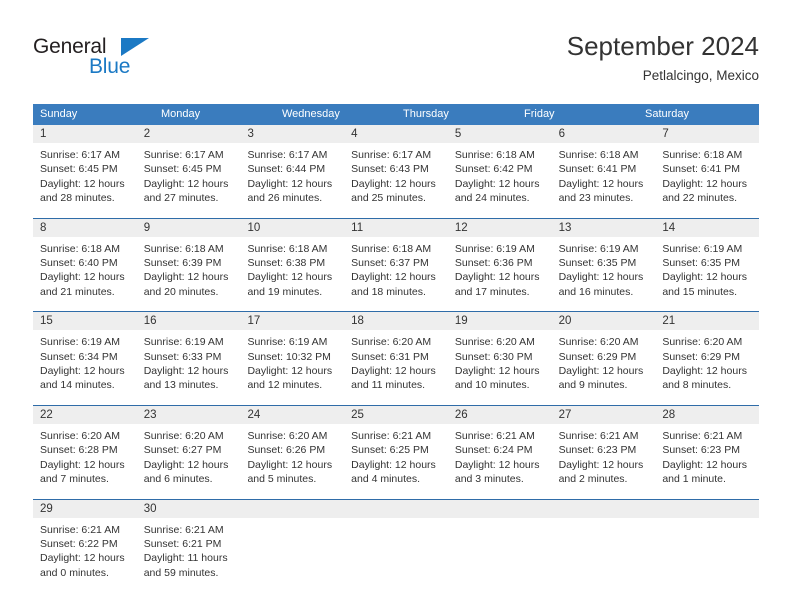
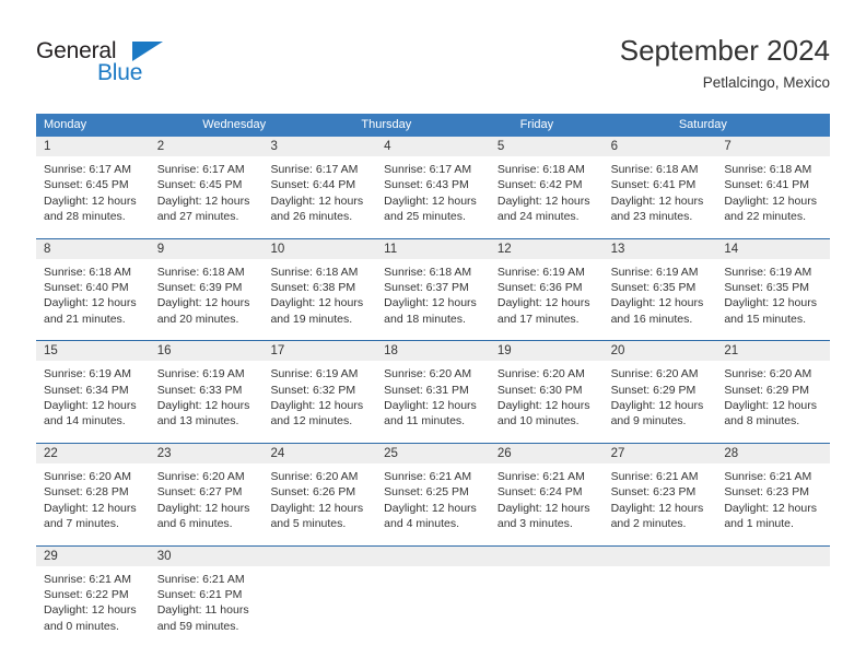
  General
  Blue
  September 2024
  Petlalcingo, Mexico
- Sunday
  Monday
  Wednesday
  Thursday
  Friday
  Saturday
  1
  Sunrise: 6:17 AM
  Sunset: 6:45 PM
  Daylight: 12 hours
  and 28 minutes.
  2
  Sunrise: 6:17 AM
  Sunset: 6:45 PM
  Daylight: 12 hours
  and 27 minutes.
  3
  Sunrise: 6:17 AM
  Sunset: 6:44 PM
  Daylight: 12 hours
  and 26 minutes.
  4
  Sunrise: 6:17 AM
  Sunset: 6:43 PM
  Daylight: 12 hours
  and 25 minutes.
  5
  Sunrise: 6:18 AM
  Sunset: 6:42 PM
  Daylight: 12 hours
  and 24 minutes.
  6
  Sunrise: 6:18 AM
  Sunset: 6:41 PM
  Daylight: 12 hours
  and 23 minutes.
  7
  Sunrise: 6:18 AM
  Sunset: 6:41 PM
  Daylight: 12 hours
  and 22 minutes.
  8
  Sunrise: 6:18 AM
  Sunset: 6:40 PM
  Daylight: 12 hours
  and 21 minutes.
  9
  Sunrise: 6:18 AM
  Sunset: 6:39 PM
  Daylight: 12 hours
  and 20 minutes.
  10
  Sunrise: 6:18 AM
  Sunset: 6:38 PM
  Daylight: 12 hours
  and 19 minutes.
  11
  Sunrise: 6:18 AM
  Sunset: 6:37 PM
  Daylight: 12 hours
  and 18 minutes.
  12
  Sunrise: 6:19 AM
  Sunset: 6:36 PM
  Daylight: 12 hours
  and 17 minutes.
  13
  Sunrise: 6:19 AM
  Sunset: 6:35 PM
  Daylight: 12 hours
  and 16 minutes.
  14
  Sunrise: 6:19 AM
  Sunset: 6:35 PM
  Daylight: 12 hours
  and 15 minutes.
  15
  Sunrise: 6:19 AM
  Sunset: 6:34 PM
  Daylight: 12 hours
  and 14 minutes.
  16
  Sunrise: 6:19 AM
  Sunset: 6:33 PM
  Daylight: 12 hours
  and 13 minutes.
  17
  Sunrise: 6:19 AM
- Sunset: 10:32 PM
+ Sunset: 6:32 PM
  Daylight: 12 hours
  and 12 minutes.
  18
  Sunrise: 6:20 AM
  Sunset: 6:31 PM
  Daylight: 12 hours
  and 11 minutes.
  19
  Sunrise: 6:20 AM
  Sunset: 6:30 PM
  Daylight: 12 hours
  and 10 minutes.
  20
  Sunrise: 6:20 AM
  Sunset: 6:29 PM
  Daylight: 12 hours
  and 9 minutes.
  21
  Sunrise: 6:20 AM
  Sunset: 6:29 PM
  Daylight: 12 hours
  and 8 minutes.
  22
  Sunrise: 6:20 AM
  Sunset: 6:28 PM
  Daylight: 12 hours
  and 7 minutes.
  23
  Sunrise: 6:20 AM
  Sunset: 6:27 PM
  Daylight: 12 hours
  and 6 minutes.
  24
  Sunrise: 6:20 AM
  Sunset: 6:26 PM
  Daylight: 12 hours
  and 5 minutes.
  25
  Sunrise: 6:21 AM
  Sunset: 6:25 PM
  Daylight: 12 hours
  and 4 minutes.
  26
  Sunrise: 6:21 AM
  Sunset: 6:24 PM
  Daylight: 12 hours
  and 3 minutes.
  27
  Sunrise: 6:21 AM
  Sunset: 6:23 PM
  Daylight: 12 hours
  and 2 minutes.
  28
  Sunrise: 6:21 AM
  Sunset: 6:23 PM
  Daylight: 12 hours
  and 1 minute.
  29
  Sunrise: 6:21 AM
  Sunset: 6:22 PM
  Daylight: 12 hours
  and 0 minutes.
  30
  Sunrise: 6:21 AM
  Sunset: 6:21 PM
  Daylight: 11 hours
  and 59 minutes.
